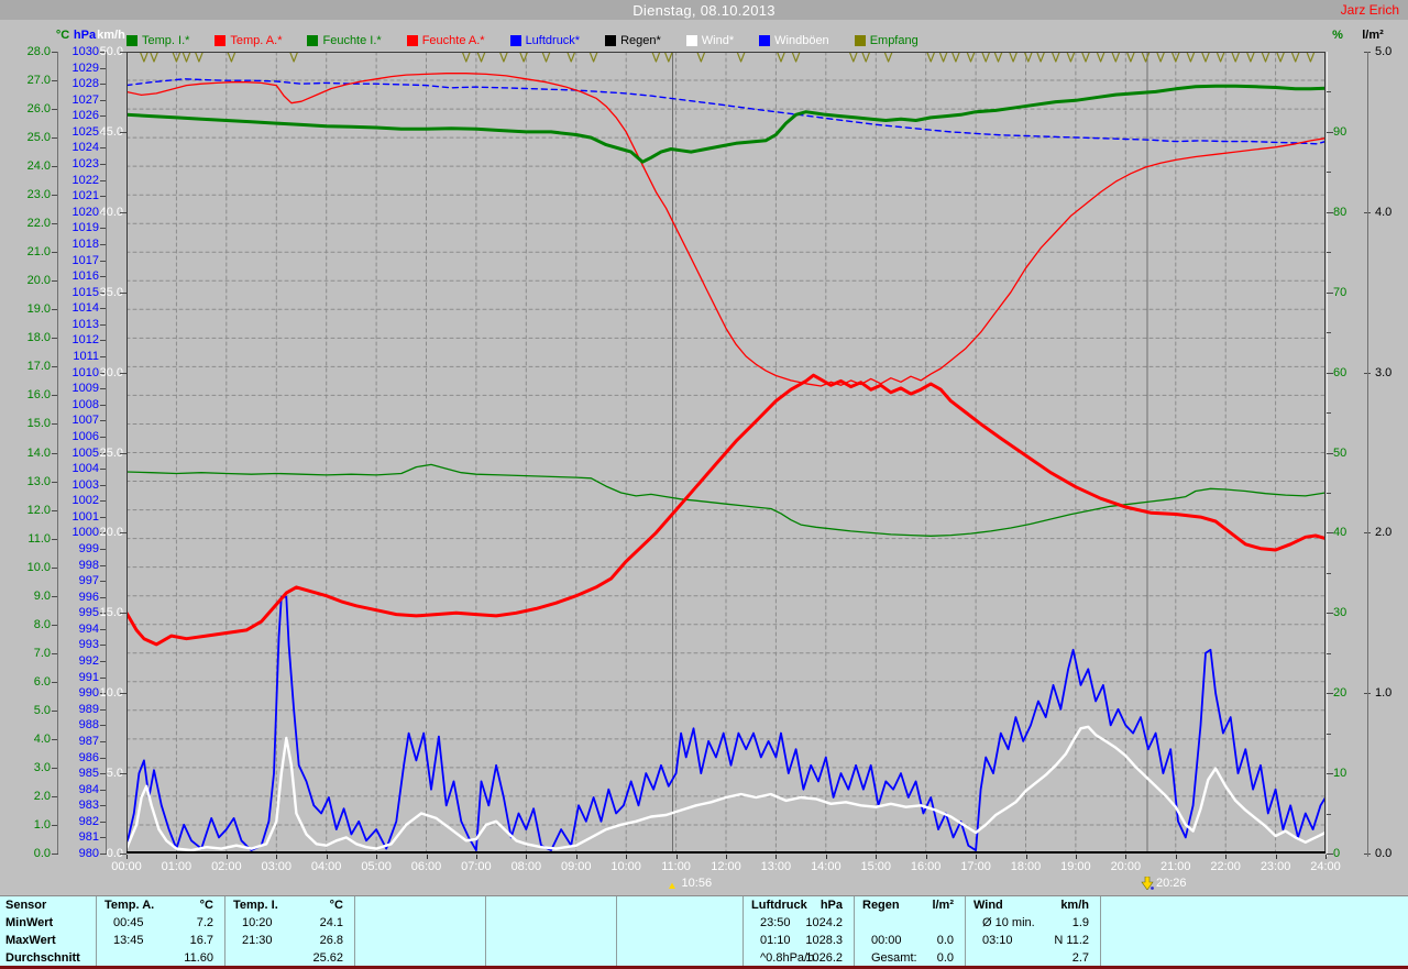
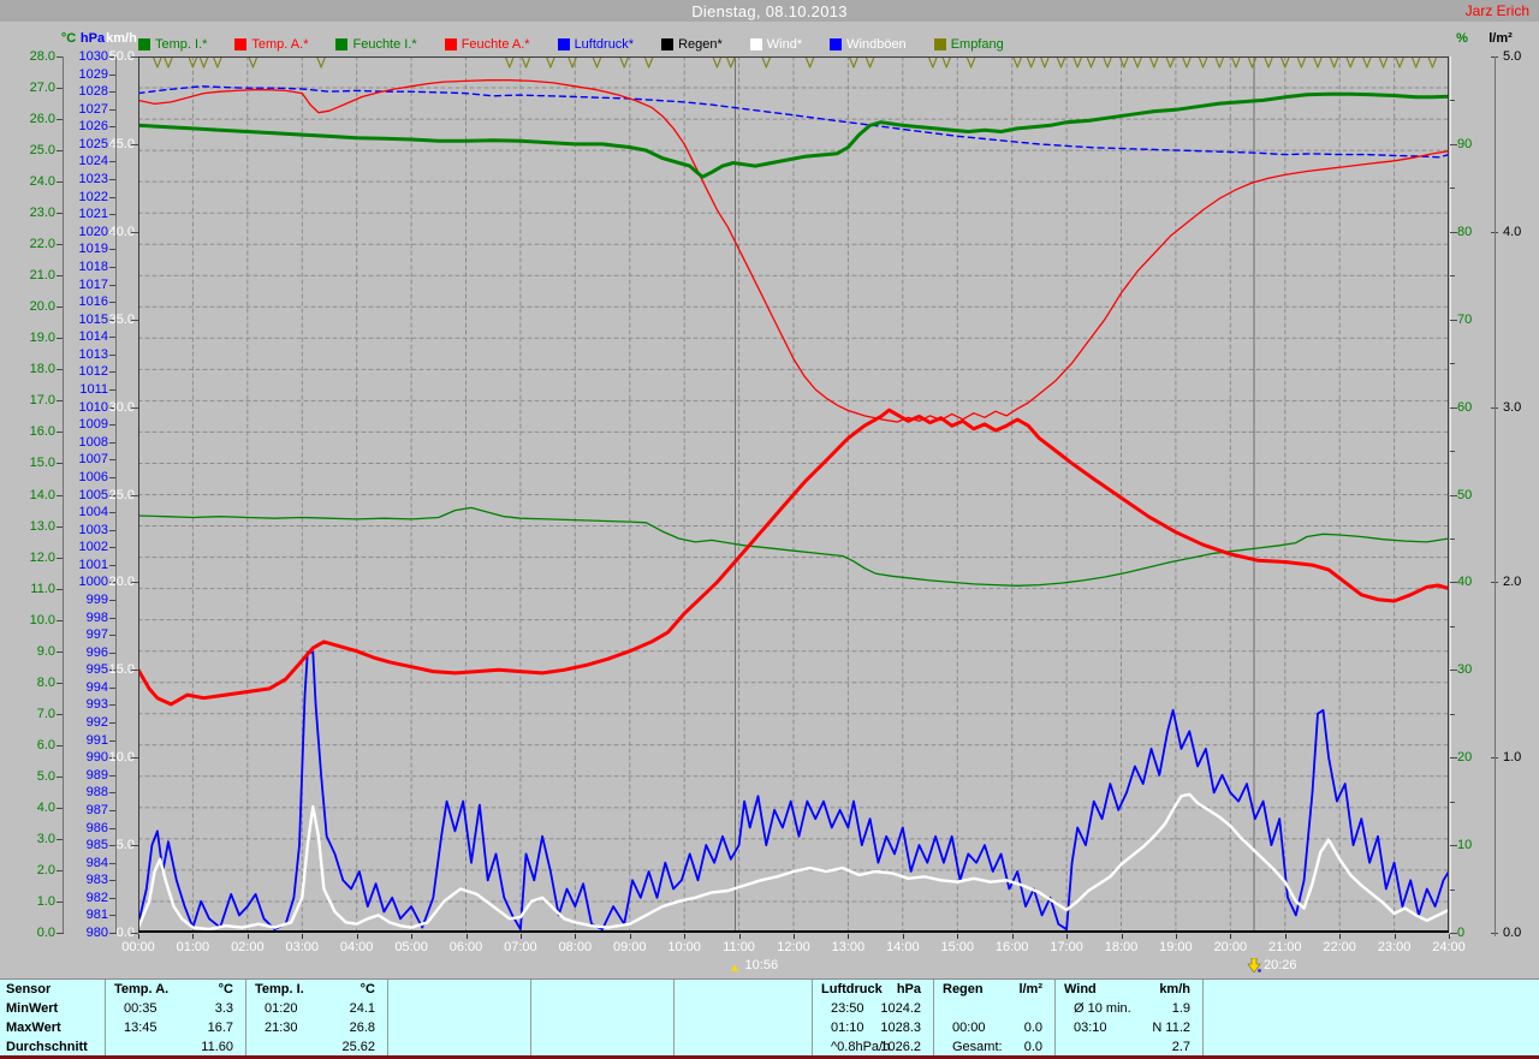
  Dienstag, 08.10.2013
  Jarz Erich
  °C
  hPa
  km/h
  %
  l/m²
  Temp. I.*
  Temp. A.*
  Feuchte I.*
  Feuchte A.*
  Luftdruck*
  Regen*
  Wind*
  Windböen
  Empfang
  0.0
  1.0
  2.0
  3.0
  4.0
  5.0
  6.0
  7.0
  8.0
  9.0
  10.0
  11.0
  12.0
  13.0
  14.0
  15.0
  16.0
  17.0
  18.0
  19.0
  20.0
  21.0
  22.0
  23.0
  24.0
  25.0
  26.0
  27.0
  28.0
  980
  981
  982
  983
  984
  985
  986
  987
  988
  989
  990
  991
  992
  993
  994
  995
  996
  997
  998
  999
  1000
  1001
  1002
  1003
  1004
  1005
  1006
  1007
  1008
  1009
  1010
  1011
  1012
  1013
  1014
  1015
  1016
  1017
  1018
  1019
  1020
  1021
  1022
  1023
  1024
  1025
  1026
  1027
  1028
  1029
  1030
  10.
  15.
  20.
  25.
  30.
  35.
  40.
  45.
  50.
  0
  10
  20
  30
  40
  50
  60
  70
  80
  90
  0.0
  1.0
  2.0
  3.0
  4.0
  5.0
  00:00
  01:00
  02:00
  03:00
  04:00
  05:00
  06:00
  07:00
  08:00
  09:00
  10:00
  11:00
  12:00
  13:00
  14:00
  15:00
  16:00
  17:00
  18:00
  19:00
  20:00
  21:00
  22:00
  23:00
  24:00
  10:56
  20:26
  Sensor
  MinWert
  MaxWert
  Durchschnitt
  Temp. A.
  °C
- 00:45
+ 00:35
- 7.2
+ 3.3
  13:45
  16.7
  11.60
  Temp. I.
  °C
- 10:20
+ 01:20
  24.1
  21:30
  26.8
  25.62
  Luftdruck
  hPa
  23:50
  1024.2
  01:10
  1028.3
  ^0.8hPa/h
  1026.2
  Regen
  l/m²
  00:00
  0.0
  Gesamt:
  0.0
  Wind
  km/h
  Ø 10 min.
  1.9
  03:10
  N 11.2
  2.7
